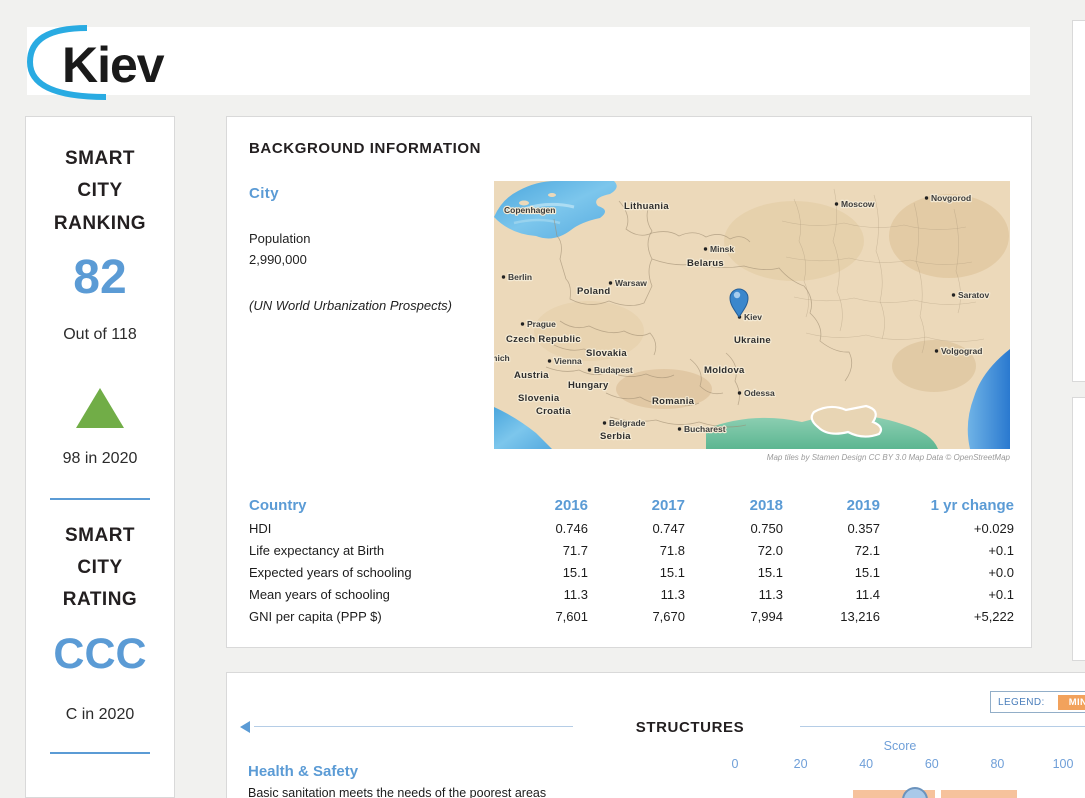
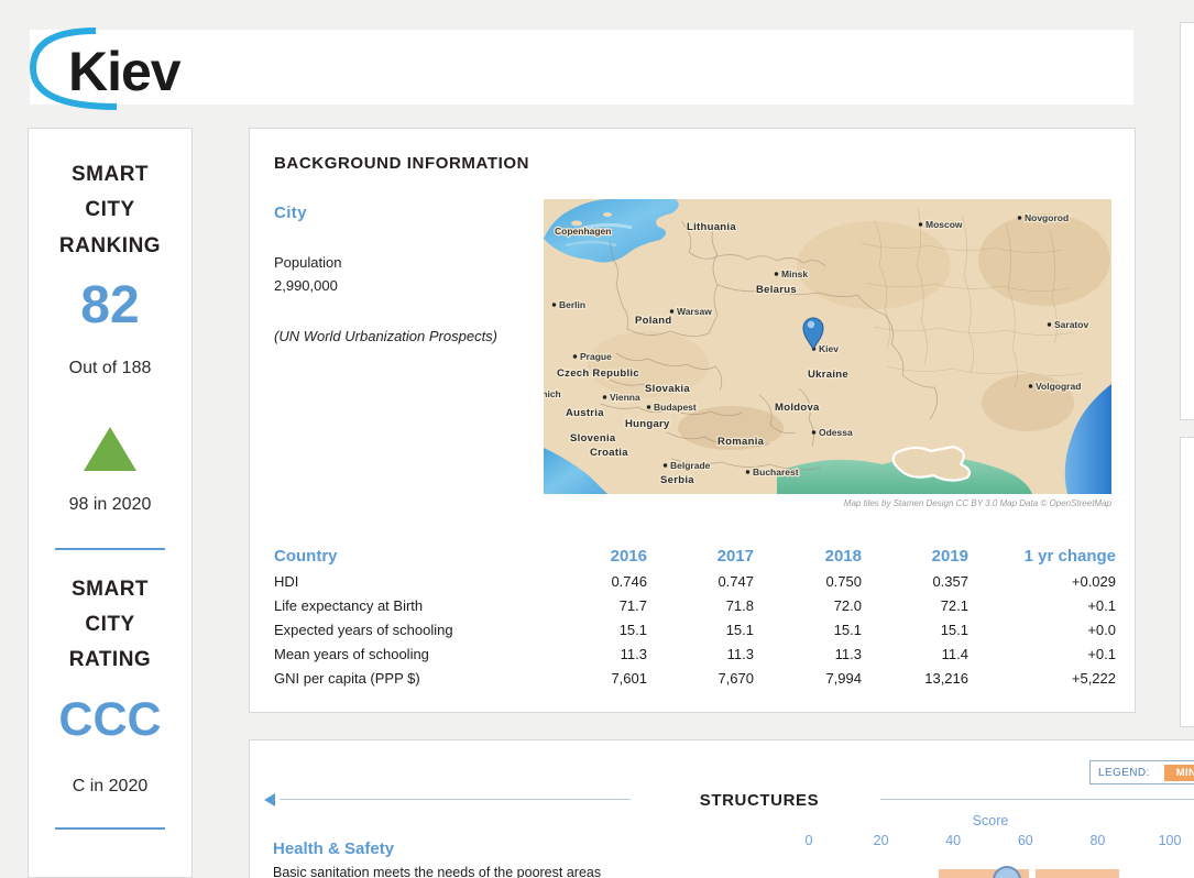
  Kiev
  SMART
  CITY
  RANKING
  82
- Out of 118
+ Out of 188
  98 in 2020
  SMART
  CITY
  RATING
  CCC
  C in 2020
  BACKGROUND INFORMATION
  City
  Population
  2,990,000
  (UN World Urbanization Prospects)
  Copenhagen
  Lithuania
  Moscow
  Novgorod
  Minsk
  Belarus
  Berlin
  Poland
  Warsaw
  Saratov
  Kiev
  Ukraine
  Prague
  Czech Republic
  Slovakia
  Vienna
  Austria
  Budapest
  Hungary
  Moldova
  Volgograd
  Slovenia
  Romania
  Odessa
  Croatia
  Belgrade
  Serbia
  Bucharest
  Map tiles by Stamen Design CC BY 3.0 Map Data © OpenStreetMap
  Country
  2016
  2017
  2018
  2019
  1 yr change
  HDI
  0.746
  0.747
  0.750
  0.357
  +0.029
  Life expectancy at Birth
  71.7
  71.8
  72.0
  72.1
  +0.1
  Expected years of schooling
  15.1
  15.1
  15.1
  15.1
  +0.0
  Mean years of schooling
  11.3
  11.3
  11.3
  11.4
  +0.1
  GNI per capita (PPP $)
  7,601
  7,670
  7,994
  13,216
  +5,222
  LEGEND:
  MIN
  STRUCTURES
  Score
  0
  20
  40
  60
  80
  100
  Health & Safety
  Basic sanitation meets the needs of the poorest areas
